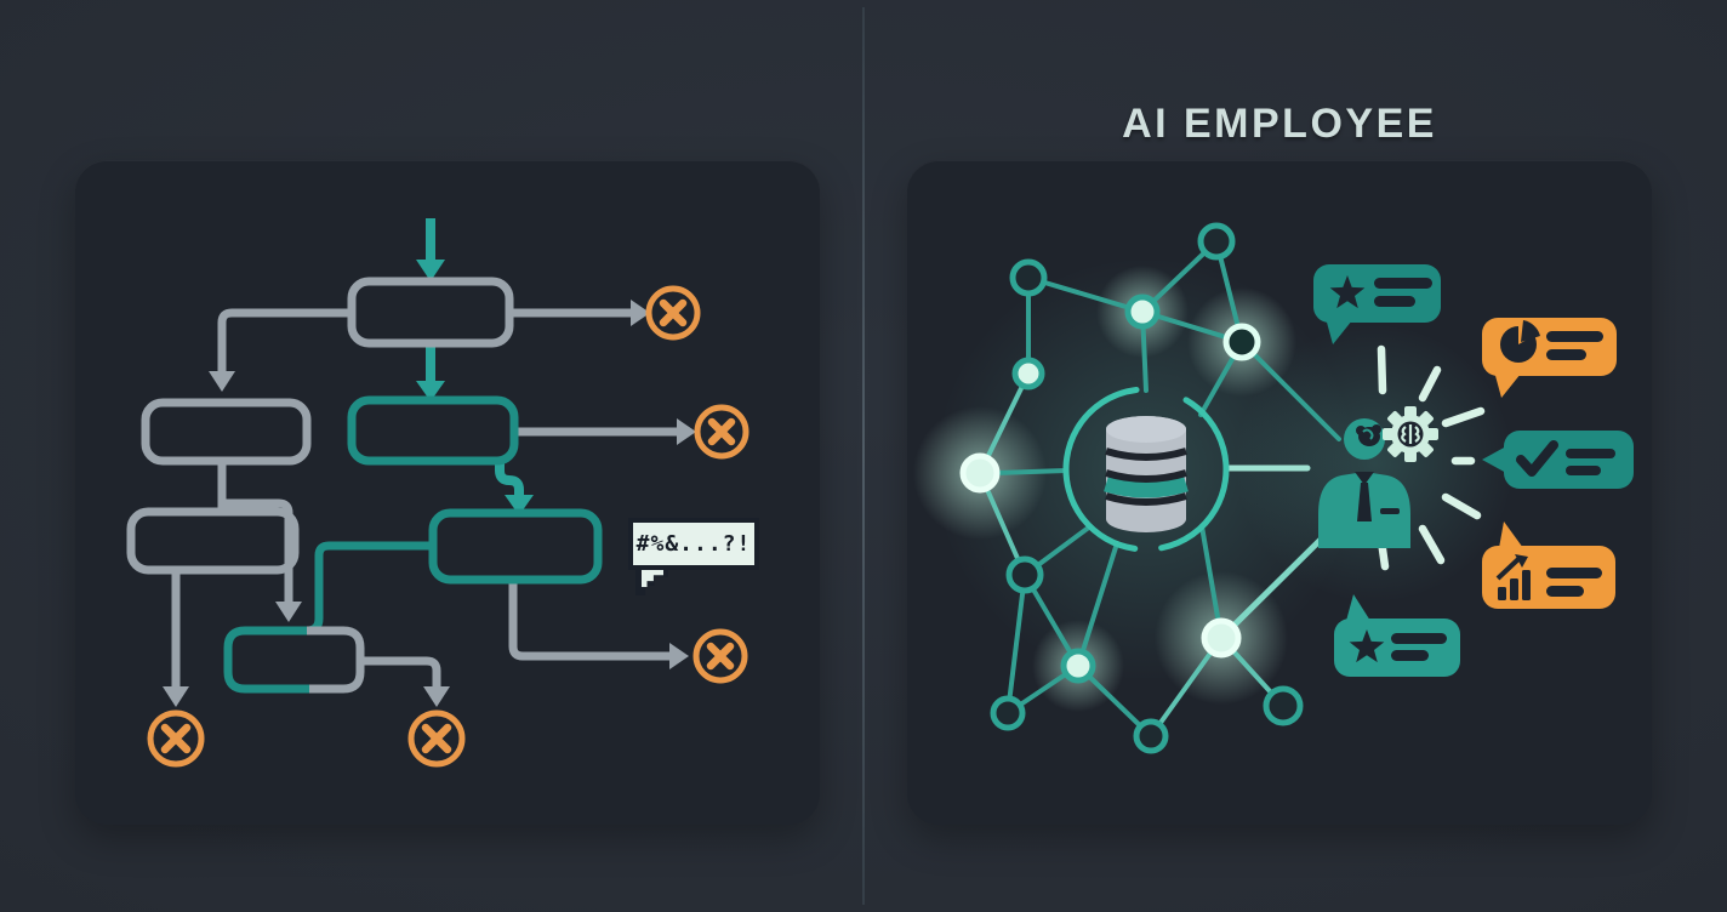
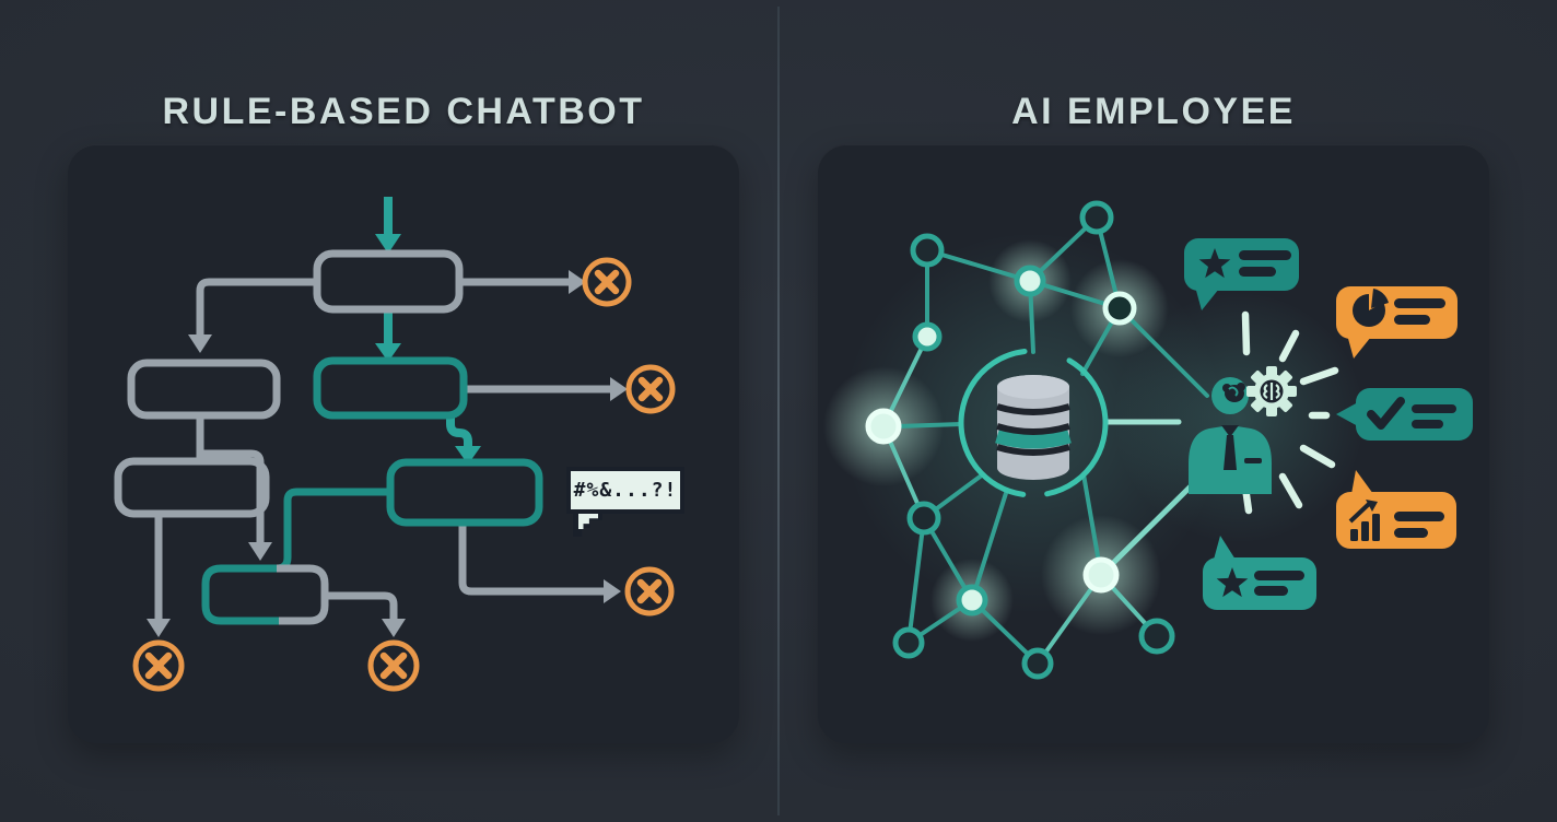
+ RULE-BASED CHATBOT
  AI EMPLOYEE
  #%&...?!
